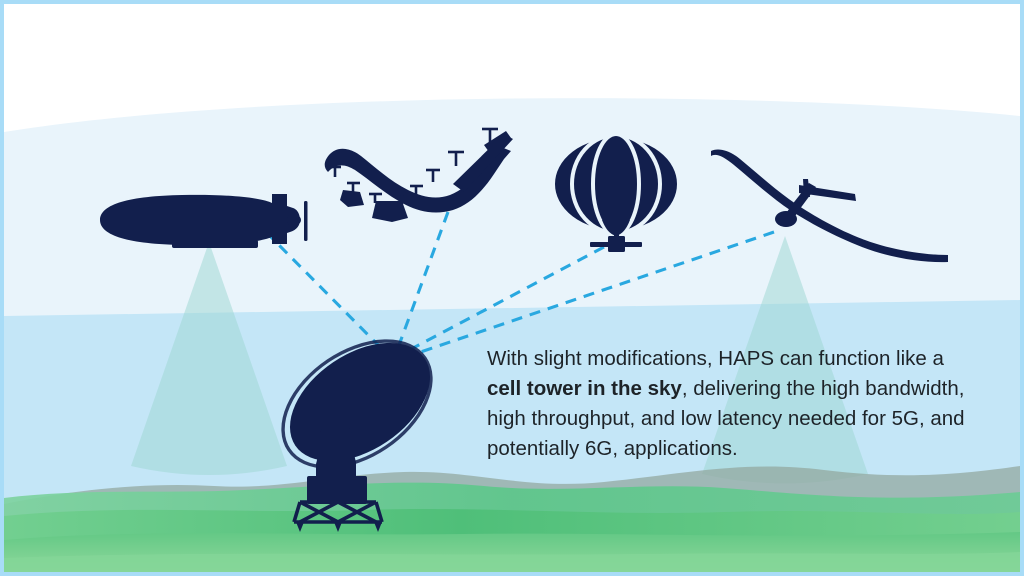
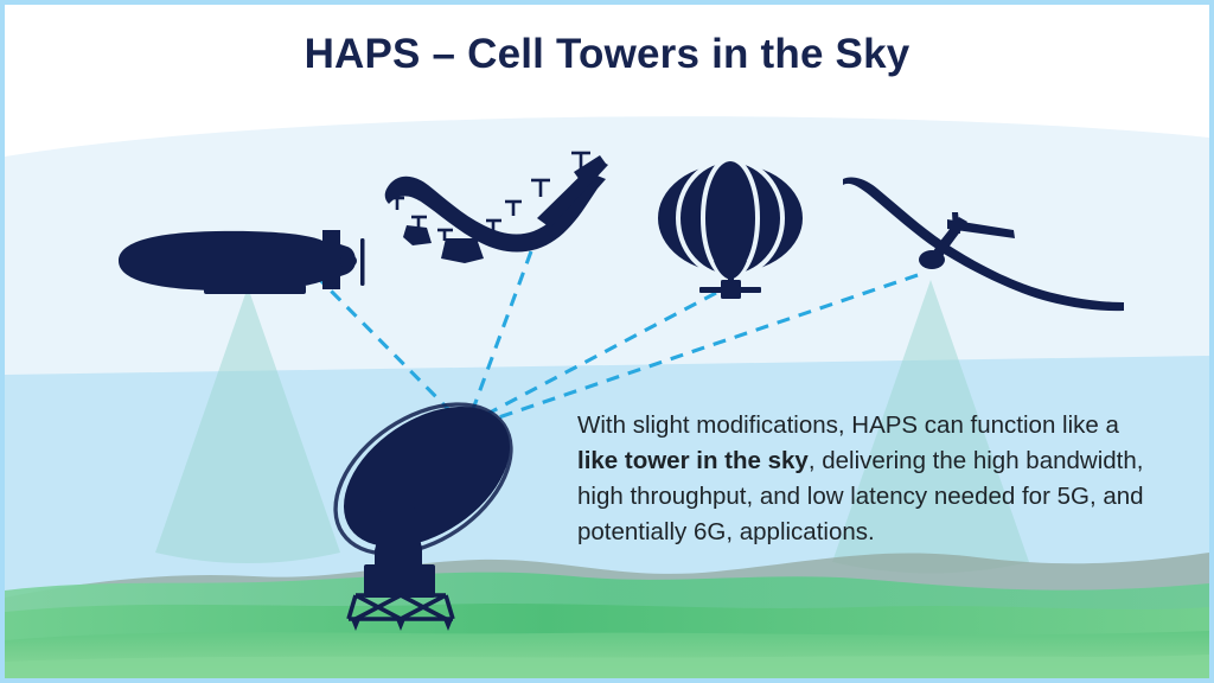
+ HAPS – Cell Towers in the Sky
- With slight modifications, HAPS can function like a cell tower in the sky, delivering the high bandwidth, high throughput, and low latency needed for 5G, and potentially 6G, applications.
+ With slight modifications, HAPS can function like a like tower in the sky, delivering the high bandwidth, high throughput, and low latency needed for 5G, and potentially 6G, applications.
